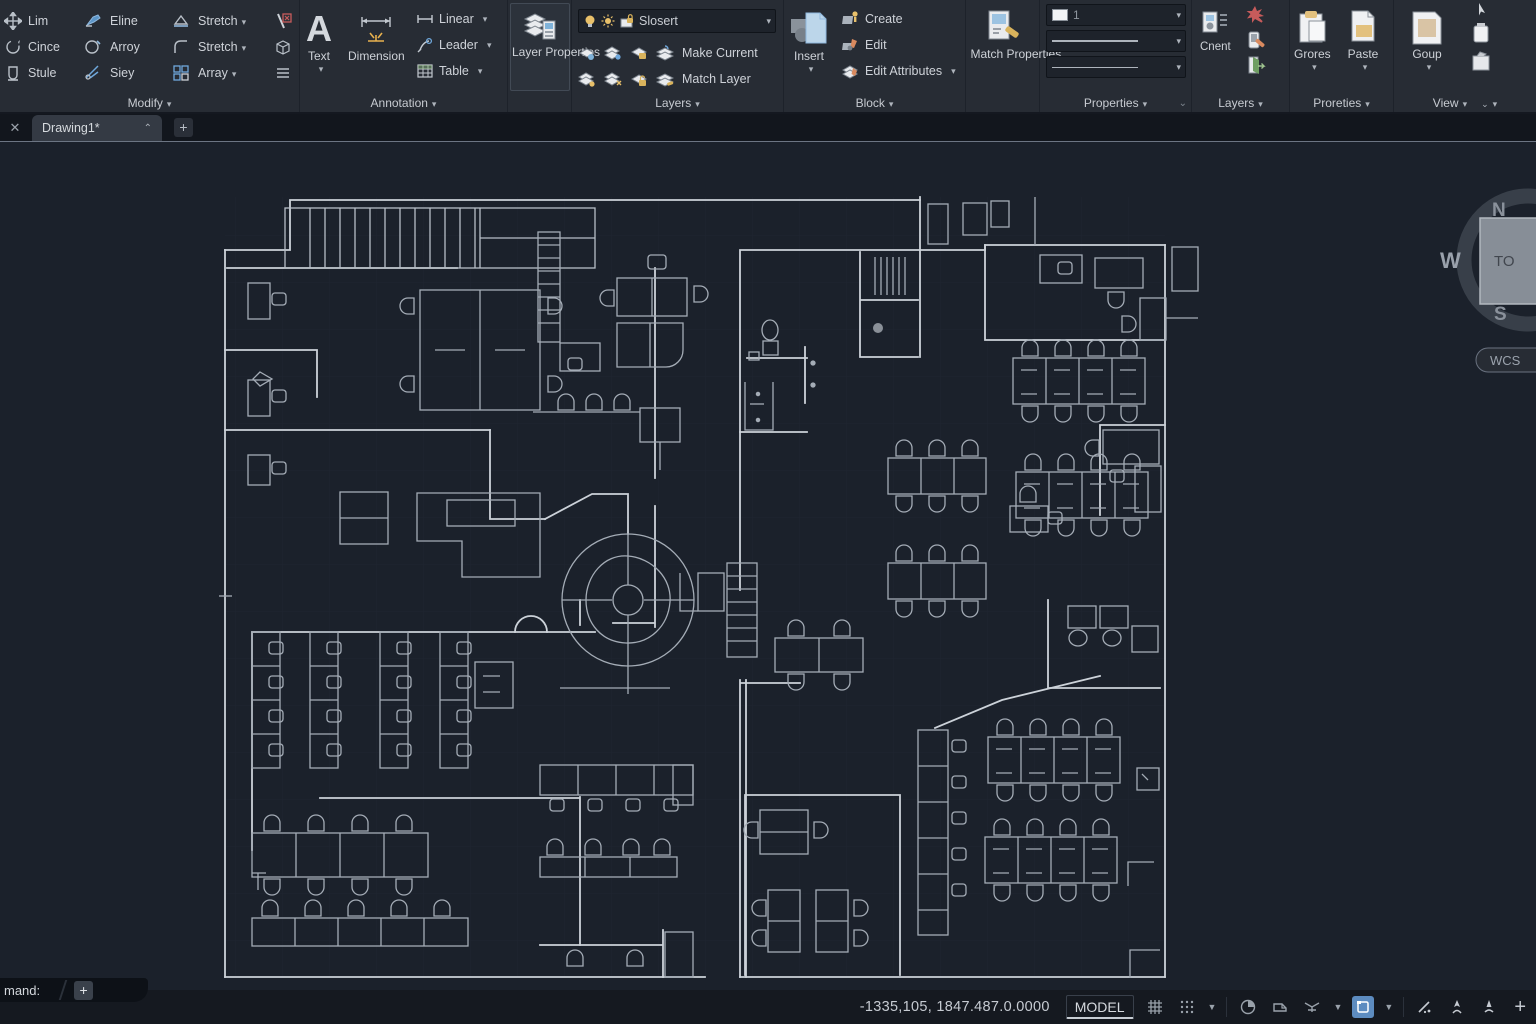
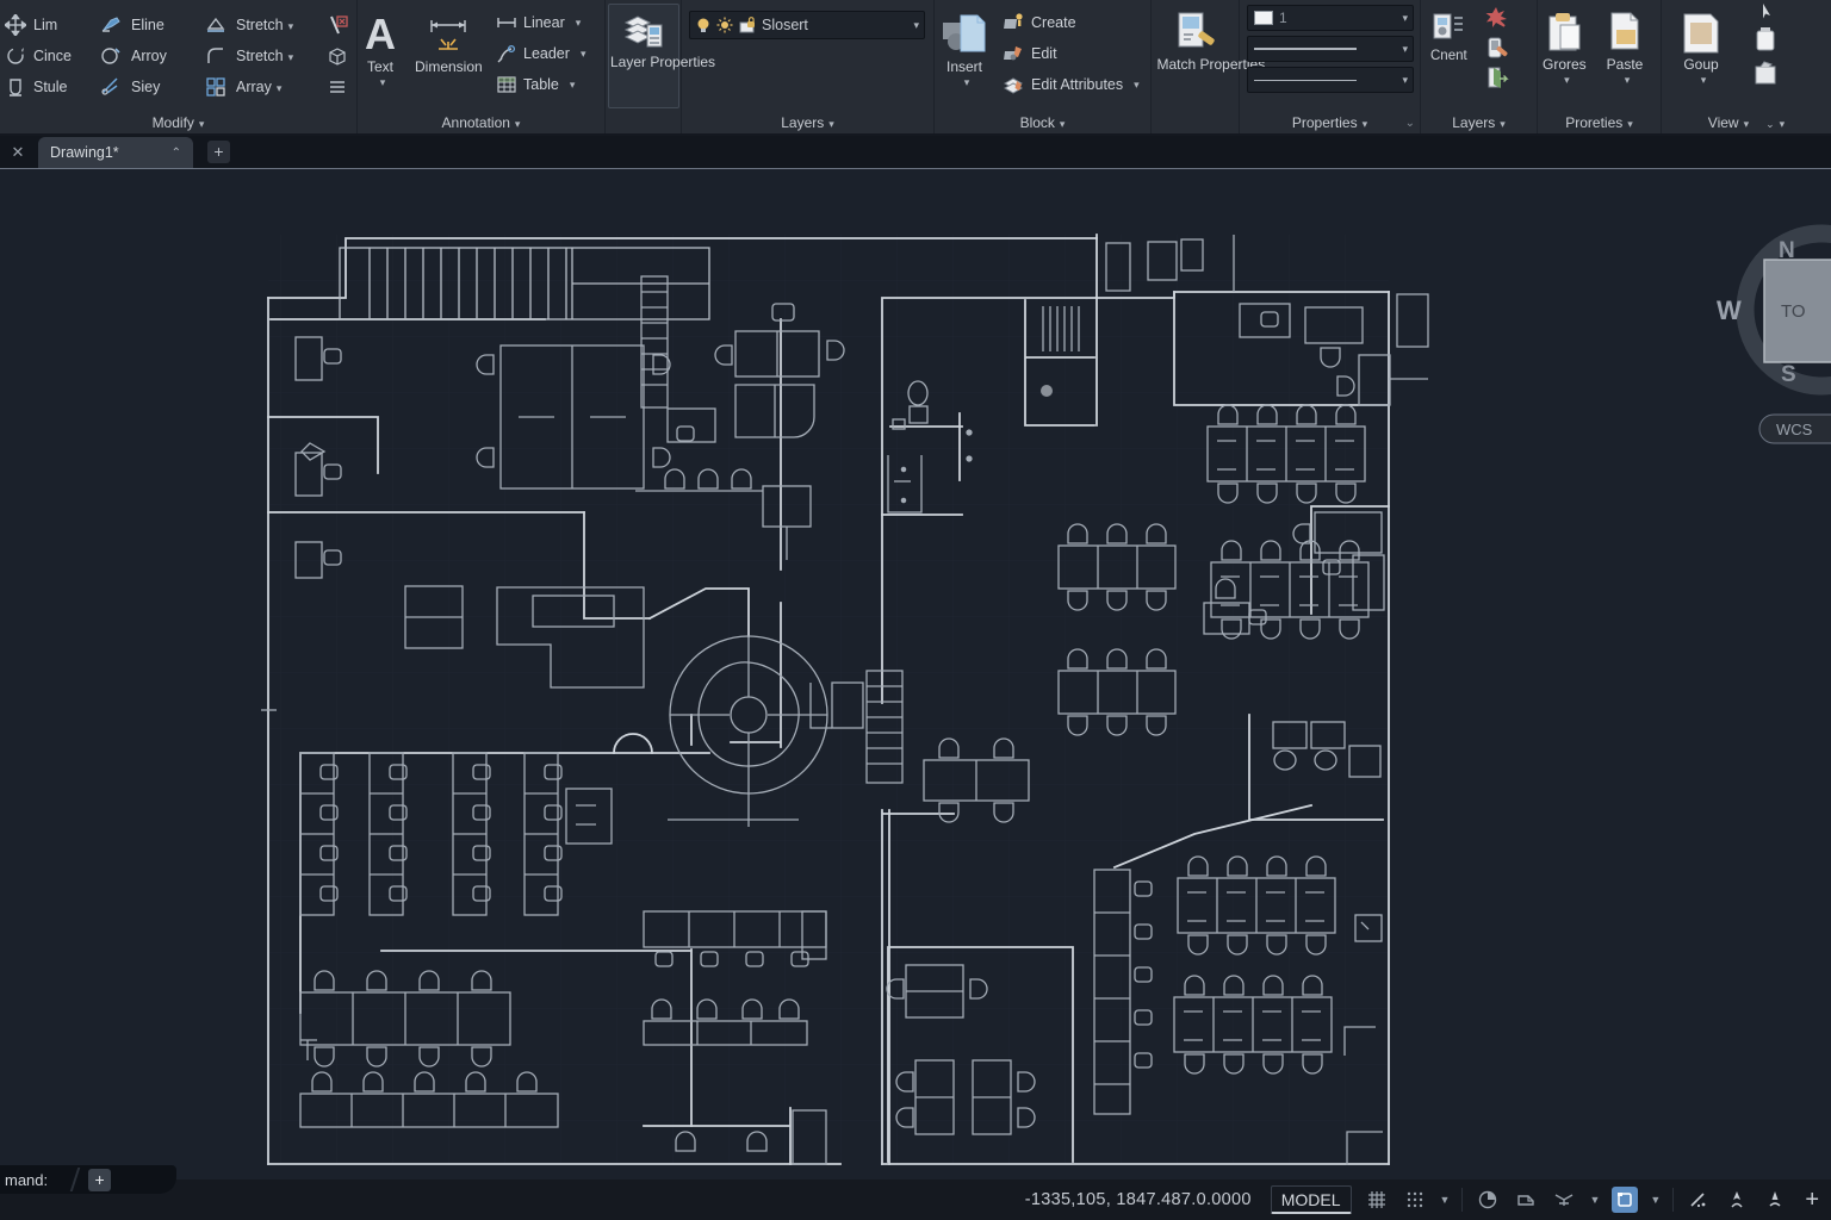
  Lim
  Eline
  Stretch ▾
  Cince
  Arroy
  Stretch ▾
  Stule
  Siey
  Array ▾
  Modify ▾
  A
  Text
  ▾
  Dimension
  Linear
  ▾
  Leader
  ▾
  Table
  ▾
  Annotation ▾
  Slosert
  ▾
- Make Current
- Match Layer
  Layers ▾
  Insert
  ▾
  Create
  Edit
  Edit Attributes
  ▾
  Block ▾
  1
  ▾
  ▾
  ▾
  Properties ▾
  ⌄
  Cnent
  Layers ▾
  Grores
  ▾
  Paste
  ▾
  Proreties ▾
  Goup
  ▾
  View ▾ ⌄ ▾
  ✕
  Drawing1*
  ⌃
  +
  TO
  N
  W
  S
  WCS
  mand:
  +
  -1335,105, 1847.487.0.0000
  MODEL
  ▼
  ▼
  ▼
  +
